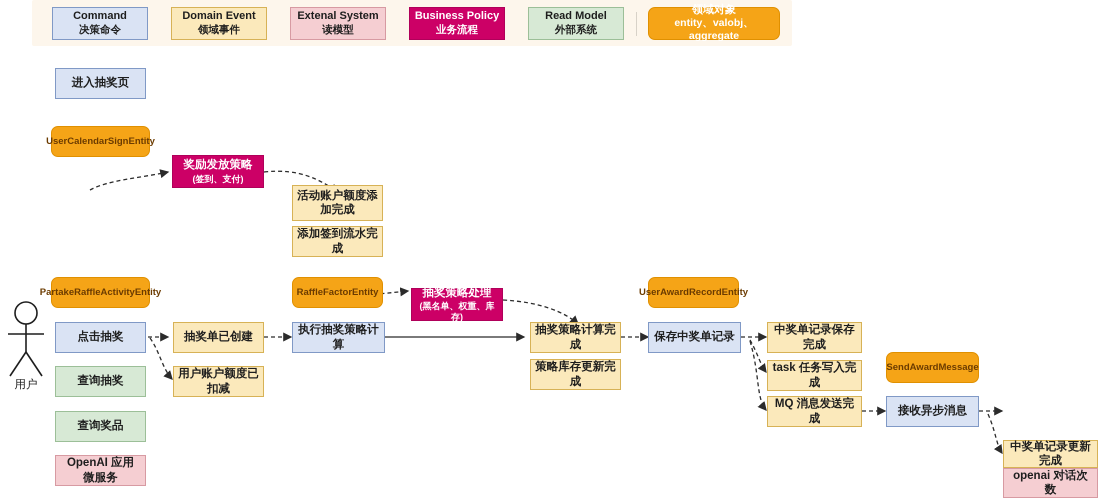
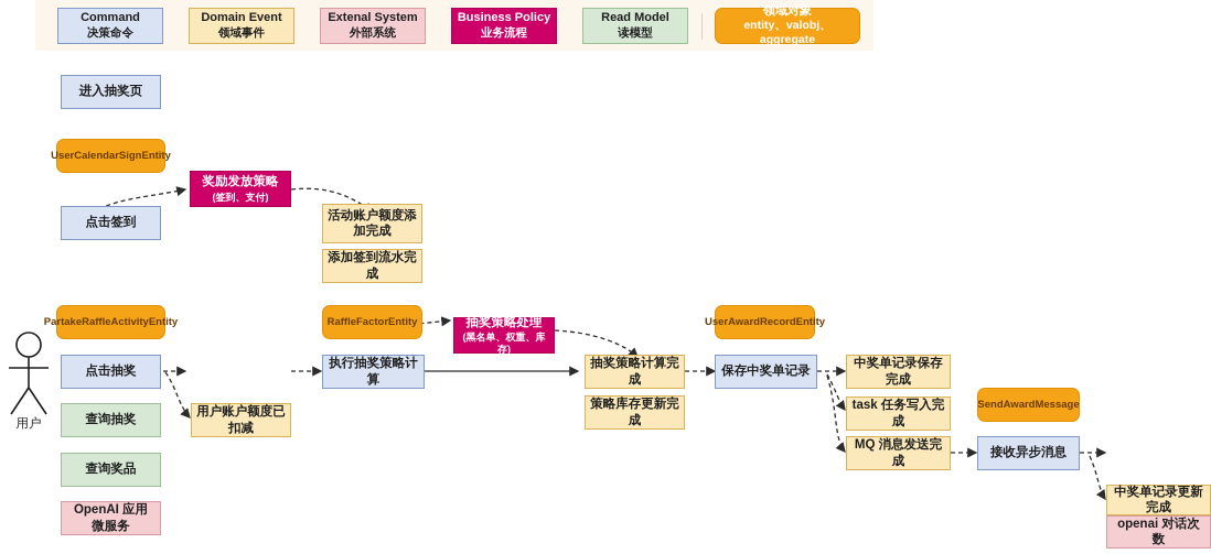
  Command
  决策命令
  Domain Event
  领域事件
  Extenal System
- 读模型
+ 外部系统
  Business Policy
  业务流程
  Read Model
- 外部系统
+ 读模型
  领域对象
  entity、valobj、aggregate
  用户
  进入抽奖页
  UserCalendarSignEntity
+ 点击签到
  奖励发放策略
  (签到、支付)
  活动账户额度添加完成
  添加签到流水完成
  PartakeRaffleActivityEntity
  点击抽奖
  查询抽奖
  查询奖品
  OpenAI 应用
  微服务
- 抽奖单已创建
  用户账户额度已扣减
  RaffleFactorEntity
  执行抽奖策略计算
  抽奖策略处理
  (黑名单、权重、库存)
  抽奖策略计算完成
  策略库存更新完成
  UserAwardRecordEntity
  保存中奖单记录
  中奖单记录保存完成
  task 任务写入完成
  MQ 消息发送完成
  SendAwardMessage
  接收异步消息
  中奖单记录更新完成
  openai 对话次数
